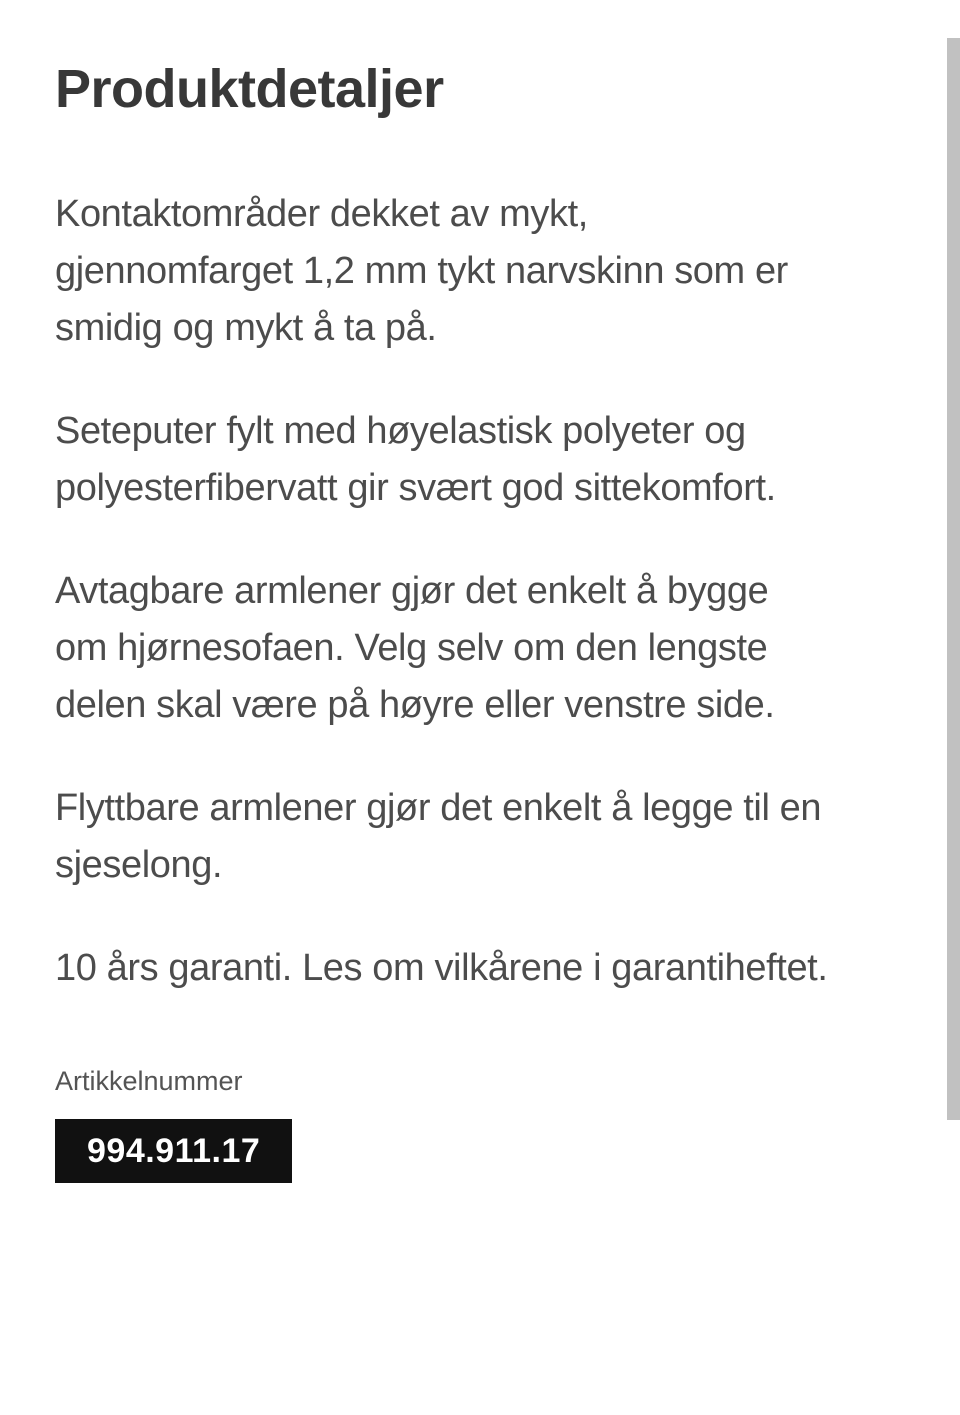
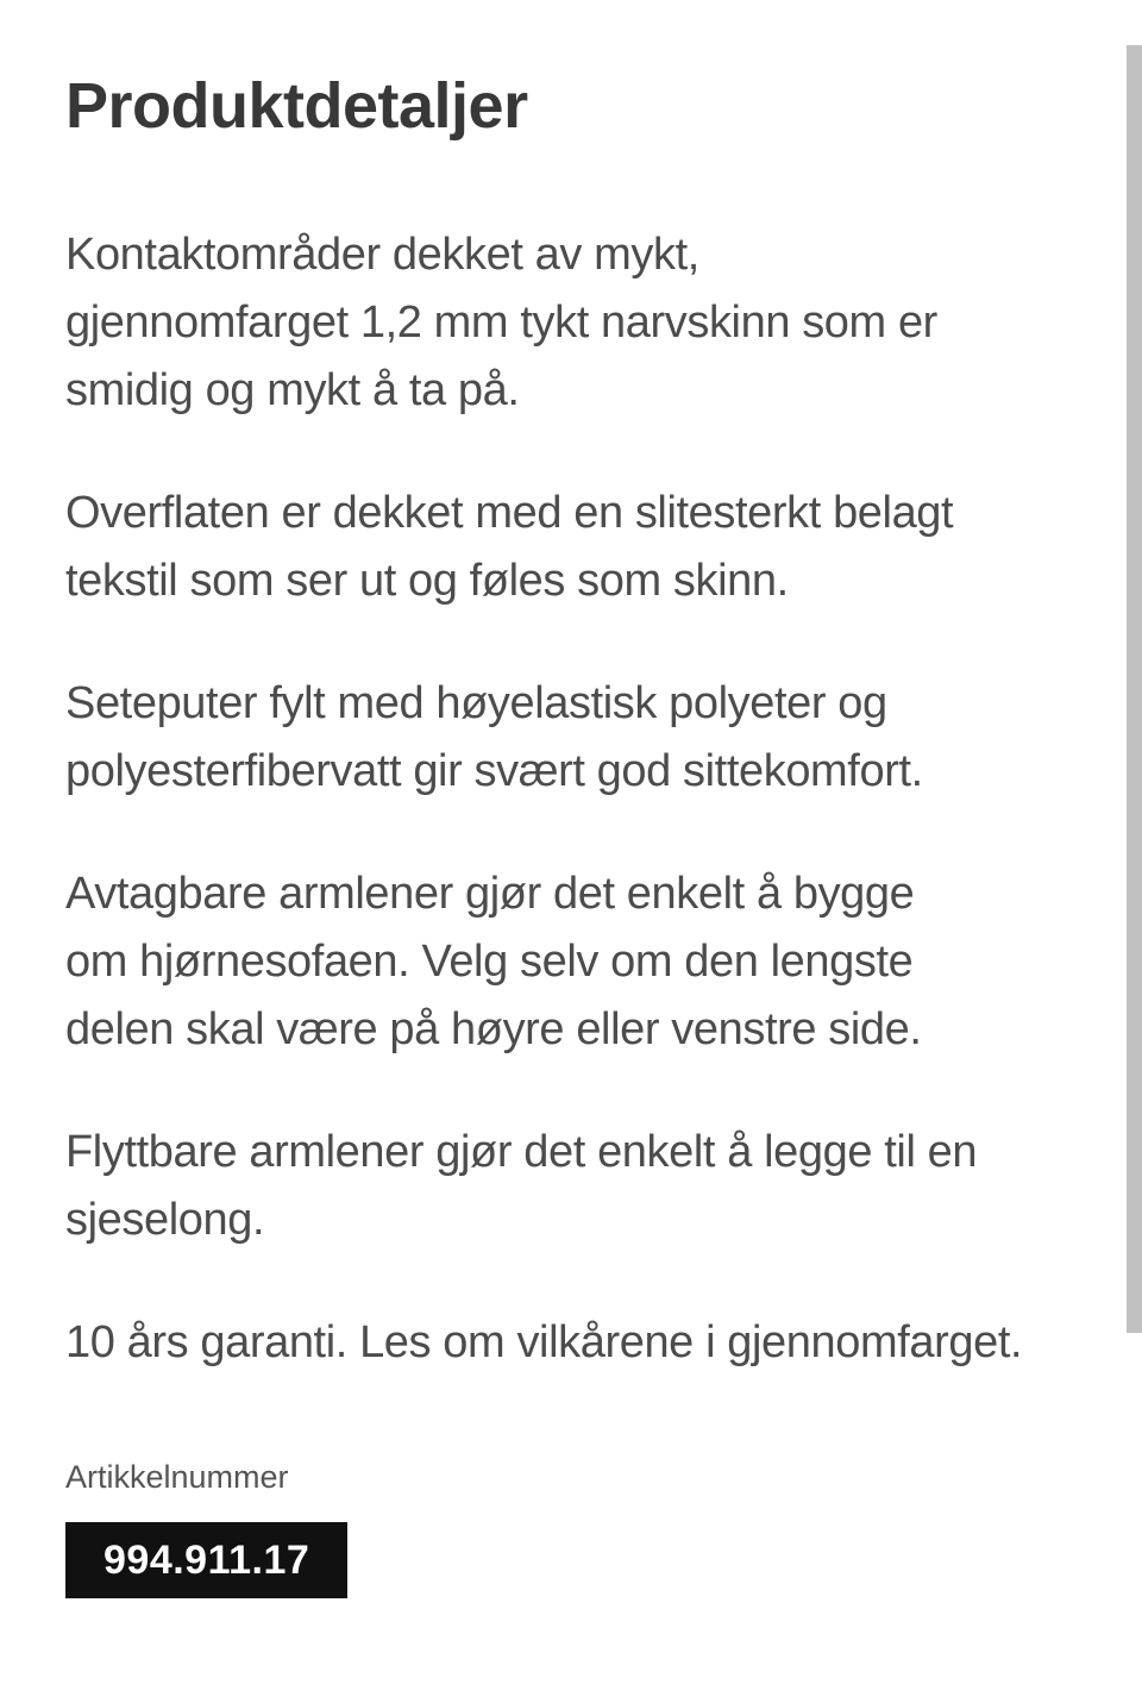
  Produktdetaljer
  Kontaktområder dekket av mykt,
  gjennomfarget 1,2 mm tykt narvskinn som er
  smidig og mykt å ta på.
+ Overflaten er dekket med en slitesterkt belagt
+ tekstil som ser ut og føles som skinn.
  Seteputer fylt med høyelastisk polyeter og
  polyesterfibervatt gir svært god sittekomfort.
  Avtagbare armlener gjør det enkelt å bygge
  om hjørnesofaen. Velg selv om den lengste
  delen skal være på høyre eller venstre side.
  Flyttbare armlener gjør det enkelt å legge til en
  sjeselong.
- 10 års garanti. Les om vilkårene i garantiheftet.
+ 10 års garanti. Les om vilkårene i gjennomfarget.
  Artikkelnummer
  994.911.17
